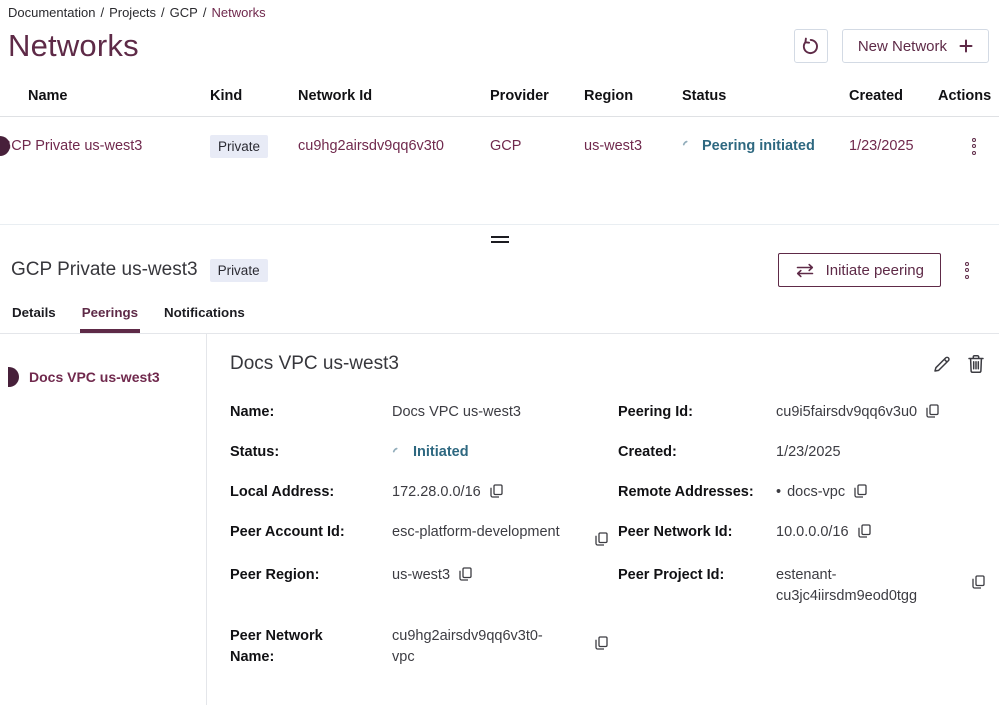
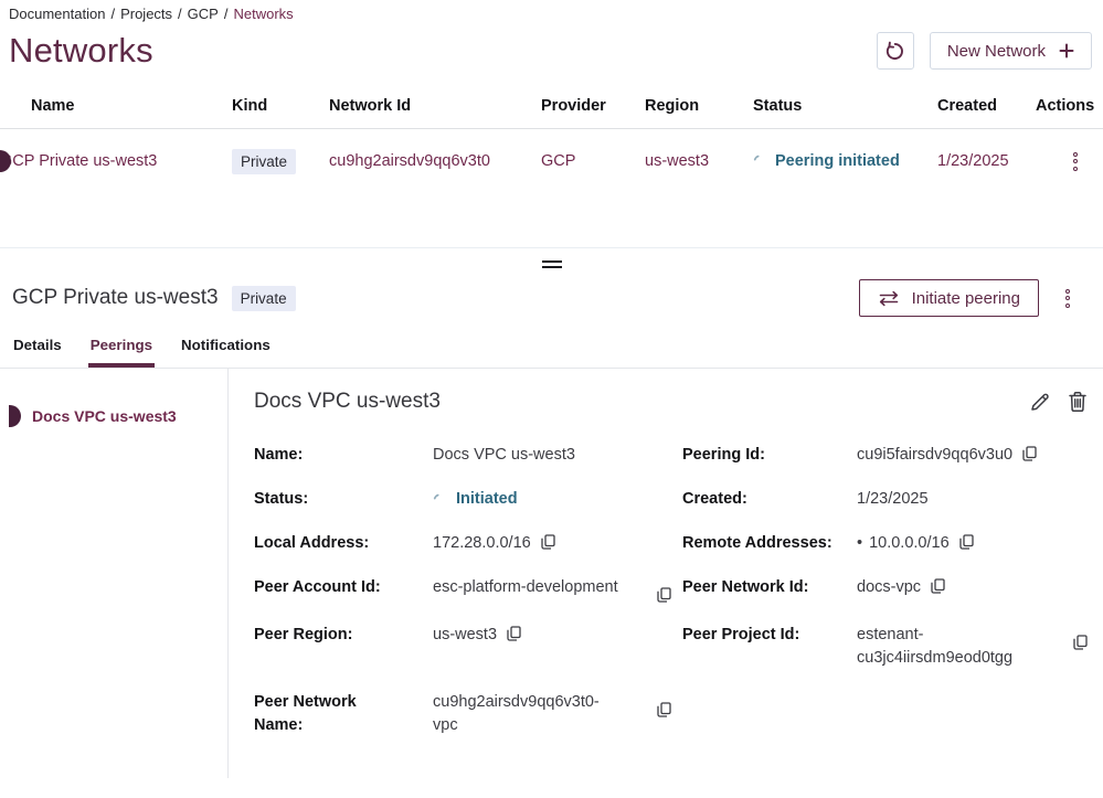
  Documentation / Projects / GCP / Networks
  Networks
  New Network
  Name
  Kind
  Network Id
  Provider
  Region
  Status
  Created
  Actions
  CP Private us-west3
  Private
  cu9hg2airsdv9qq6v3t0
  GCP
  us-west3
  Peering initiated
  1/23/2025
  GCP Private us-west3
  Private
  Initiate peering
  Details
  Peerings
  Notifications
  Docs VPC us-west3
  Docs VPC us-west3
  Name:
  Docs VPC us-west3
  Peering Id:
  cu9i5fairsdv9qq6v3u0
  Status:
  Initiated
  Created:
  1/23/2025
  Local Address:
  172.28.0.0/16
  Remote Addresses:
  •
- docs-vpc
+ 10.0.0.0/16
  Peer Account Id:
  esc-platform-development
  Peer Network Id:
- 10.0.0.0/16
+ docs-vpc
  Peer Region:
  us-west3
  Peer Project Id:
  estenant-cu3jc4iirsdm9eod0tgg
  Peer Network Name:
  cu9hg2airsdv9qq6v3t0-vpc
